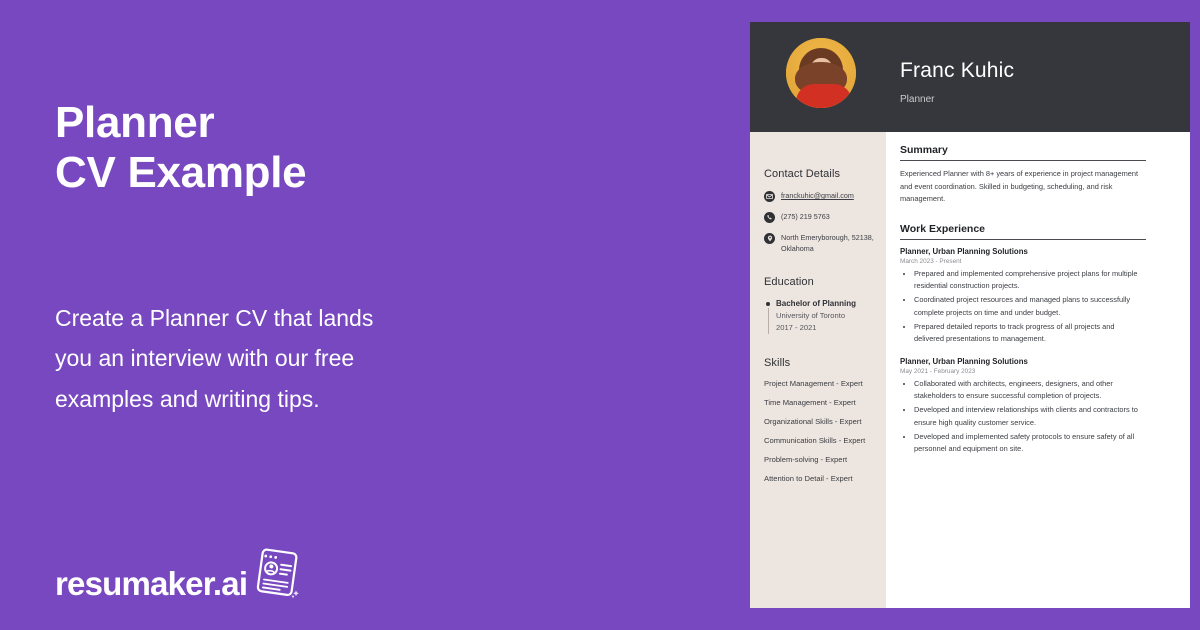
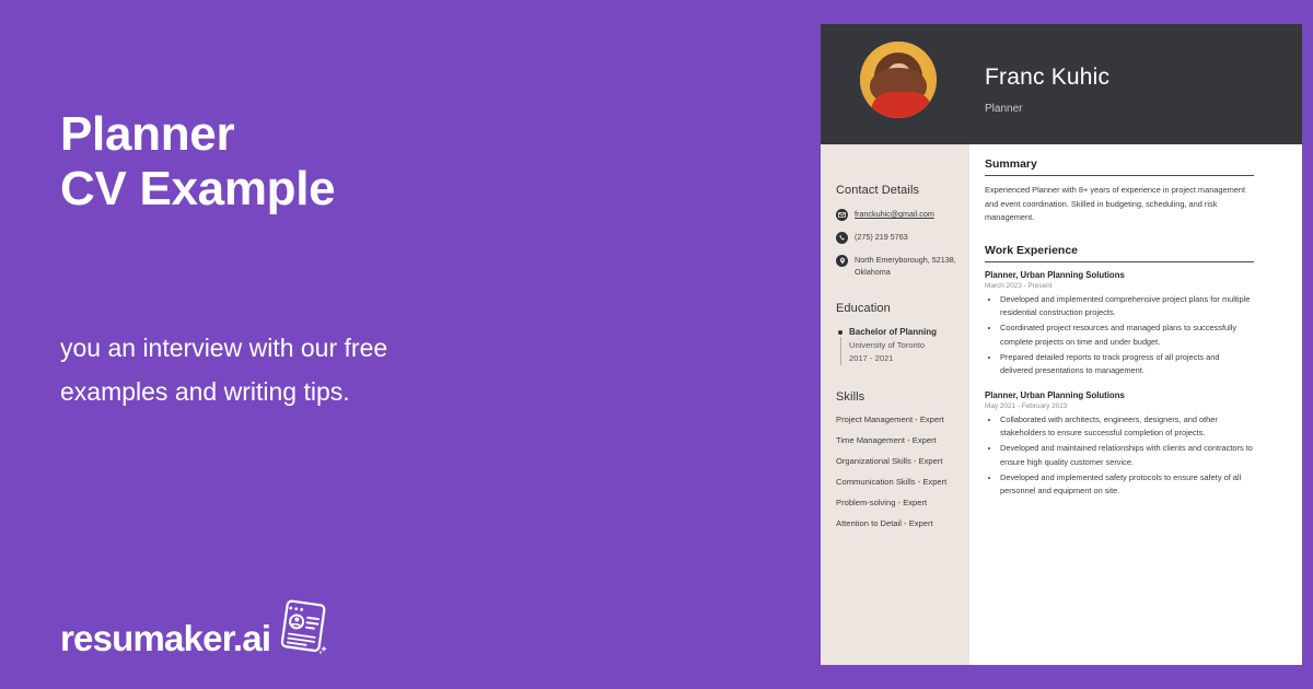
  Planner
  CV Example
- Create a Planner CV that lands
  you an interview with our free
  examples and writing tips.
  resumaker.ai
  Franc Kuhic
  Planner
  Contact Details
  franckuhic@gmail.com
  (275) 219 5763
  North Emeryborough, 52138,
  Oklahoma
  Education
  Bachelor of Planning
  University of Toronto
  2017 - 2021
  Skills
  Project Management - Expert
  Time Management - Expert
  Organizational Skills - Expert
  Communication Skills - Expert
  Problem-solving - Expert
  Attention to Detail - Expert
  Summary
  Experienced Planner with 8+ years of experience in project management and event coordination. Skilled in budgeting, scheduling, and risk management.
  Work Experience
  Planner, Urban Planning Solutions
- Prepared and implemented comprehensive project plans for multiple residential construction projects.
+ Developed and implemented comprehensive project plans for multiple residential construction projects.
  Coordinated project resources and managed plans to successfully complete projects on time and under budget.
  Prepared detailed reports to track progress of all projects and delivered presentations to management.
  Planner, Urban Planning Solutions
  Collaborated with architects, engineers, designers, and other stakeholders to ensure successful completion of projects.
- Developed and interview relationships with clients and contractors to ensure high quality customer service.
+ Developed and maintained relationships with clients and contractors to ensure high quality customer service.
  Developed and implemented safety protocols to ensure safety of all personnel and equipment on site.
